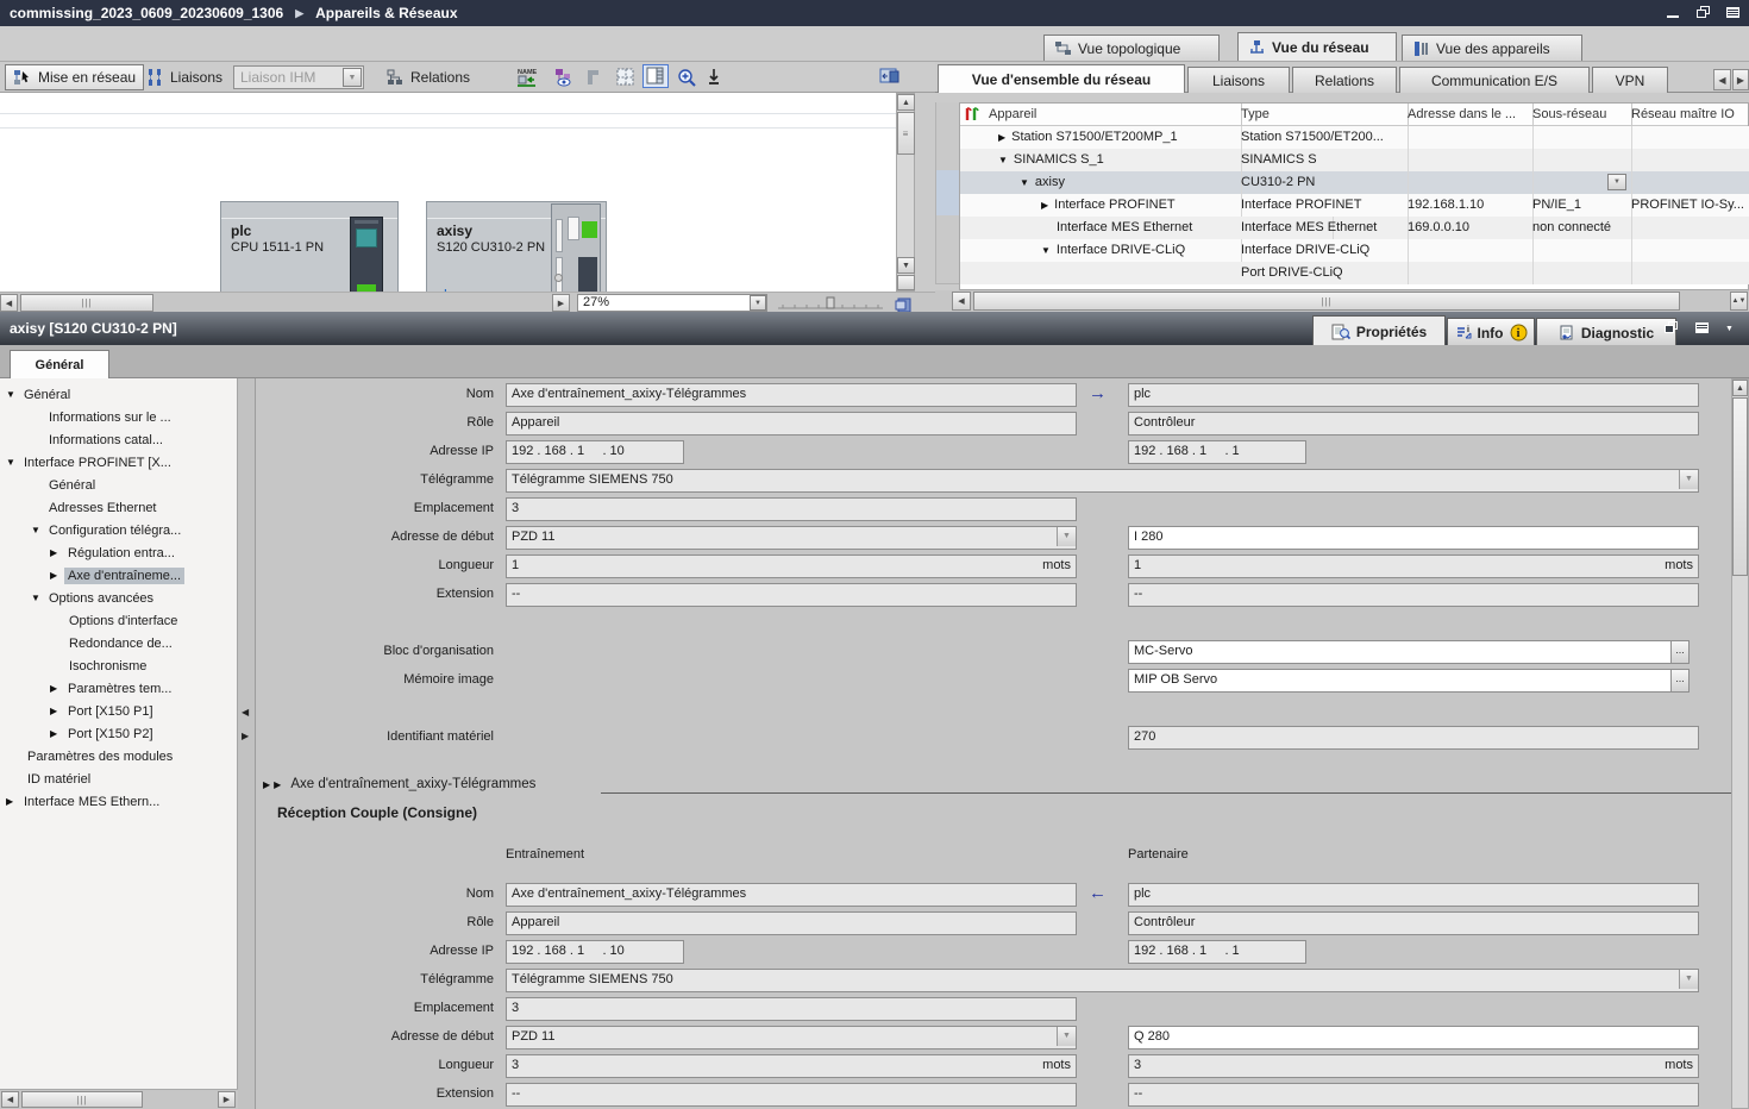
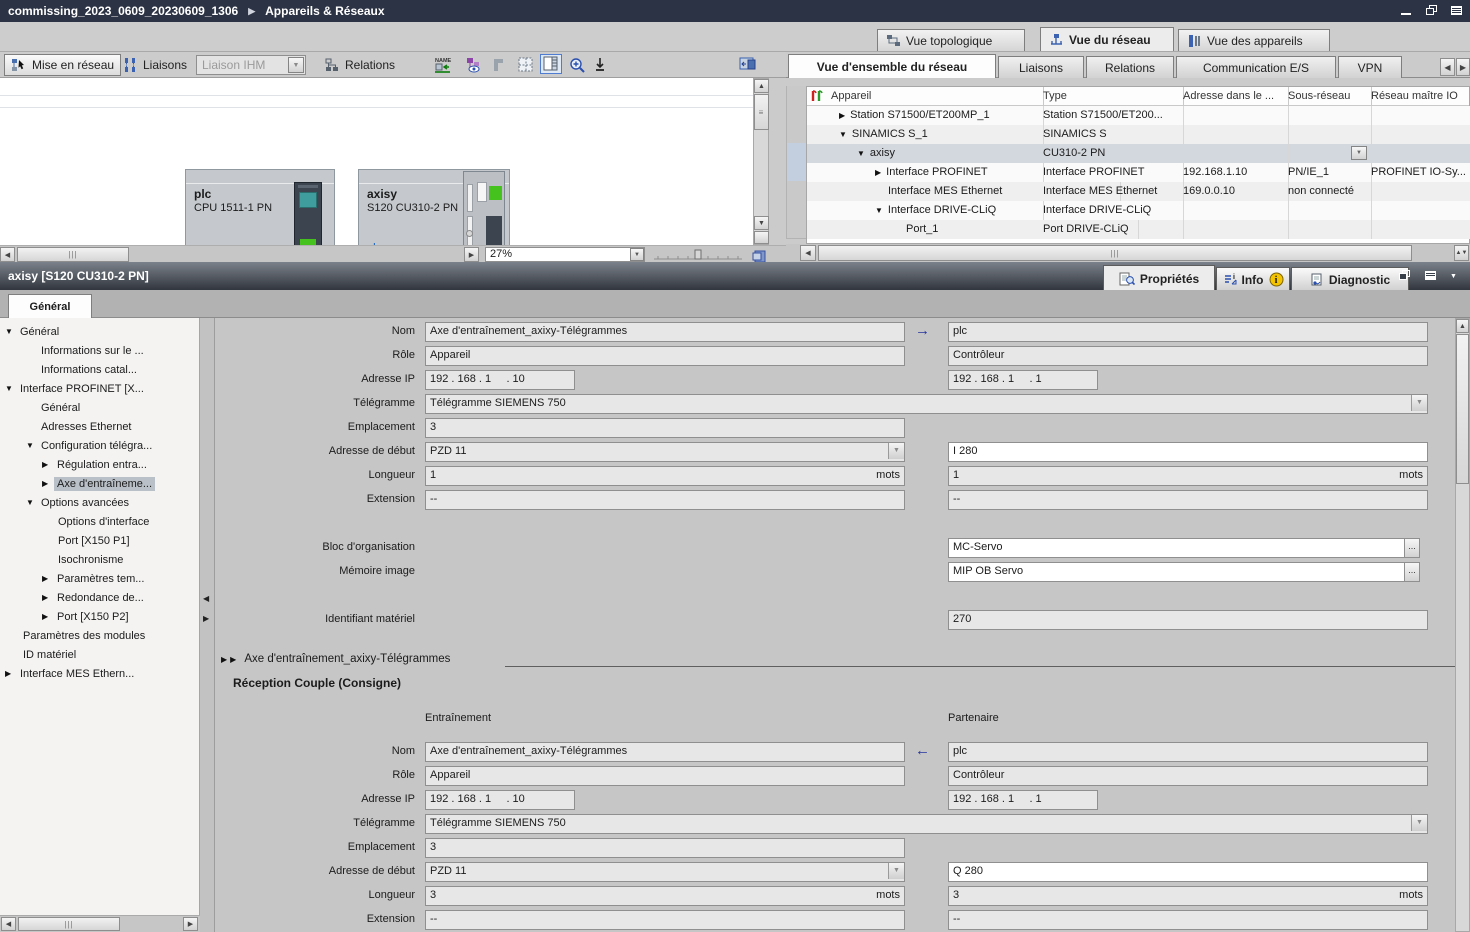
  commissing_2023_0609_20230609_1306
  ▶
  Appareils & Réseaux
  Vue topologique
  Vue du réseau
  Vue des appareils
  Mise en réseau
  Liaisons
  Liaison IHM
  Relations
  plc
  CPU 1511-1 PN
  axisy
  S120 CU310-2 PN
  ≡
  |||
  27%
  Vue d'ensemble du réseau
  Liaisons
  Relations
  Communication E/S
  VPN
  ◀
  ▶
  Appareil
  Type
  Adresse dans le ...
  Sous-réseau
  Réseau maître IO
  ▶ Station S71500/ET200MP_1
  Station S71500/ET200...
  ▼ SINAMICS S_1
  SINAMICS S
  ▼ axisy
  CU310-2 PN
  ▶ Interface PROFINET
  Interface PROFINET
  192.168.1.10
  PN/IE_1
  PROFINET IO-Sy...
  Interface MES Ethernet
  Interface MES Ethernet
  169.0.0.10
  non connecté
  ▼ Interface DRIVE-CLiQ
  Interface DRIVE-CLiQ
+ Port_1
  Port DRIVE-CLiQ
  |||
  axisy [S120 CU310-2 PN]
  Propriétés
  Info
  i
  Diagnostic
  Général
  ▼
  Général
  Informations sur le ...
  Informations catal...
  ▼
  Interface PROFINET [X...
  Général
  Adresses Ethernet
  ▼
  Configuration télégra...
  ▶
  Régulation entra...
  ▶
  Axe d'entraîneme...
  ▼
  Options avancées
  Options d'interface
- Redondance de...
+ Port [X150 P1]
  Isochronisme
  ▶
  Paramètres tem...
  ▶
- Port [X150 P1]
+ Redondance de...
  ▶
  Port [X150 P2]
  Paramètres des modules
  ID matériel
  ▶
  Interface MES Ethern...
  |||
  ◀
  ▶
  Nom
  Axe d'entraînement_axixy-Télégrammes
  →
  plc
  Rôle
  Appareil
  Contrôleur
  Adresse IP
  192 . 168 . 1 . 10
  192 . 168 . 1 . 1
  Télégramme
  Télégramme SIEMENS 750
  Emplacement
  3
  Adresse de début
  PZD 11
  I 280
  Longueur
  1
  mots
  1
  mots
  Extension
  --
  --
  Bloc d'organisation
  MC-Servo
  ...
  Mémoire image
  MIP OB Servo
  ...
  Identifiant matériel
  270
  ▶
  ▶
  Axe d'entraînement_axixy-Télégrammes
  Réception Couple (Consigne)
  Entraînement
  Partenaire
  Nom
  Axe d'entraînement_axixy-Télégrammes
  ←
  plc
  Rôle
  Appareil
  Contrôleur
  Adresse IP
  192 . 168 . 1 . 10
  192 . 168 . 1 . 1
  Télégramme
  Télégramme SIEMENS 750
  Emplacement
  3
  Adresse de début
  PZD 11
  Q 280
  Longueur
  3
  mots
  3
  mots
  Extension
  --
  --
